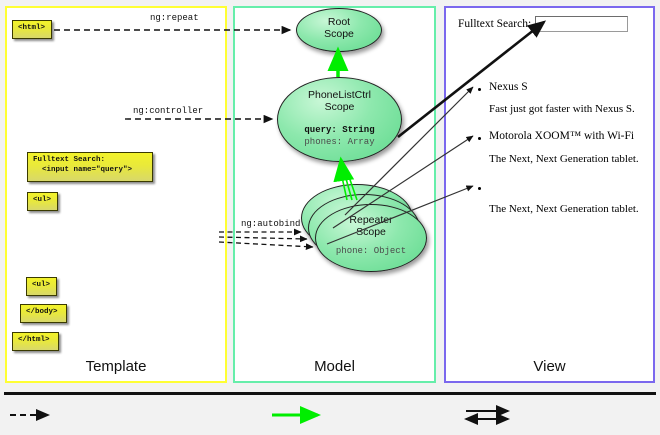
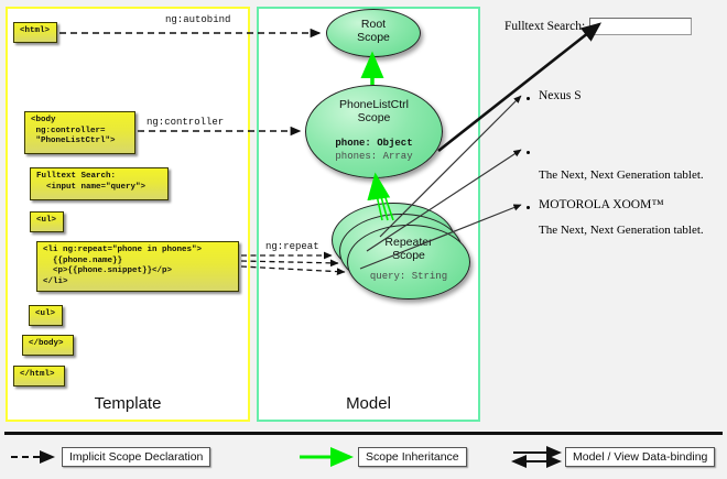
  Template
  Model
- View
  <html>
+ <body
+ ng:controller=
+ "PhoneListCtrl">
  Fulltext Search:
  <input name="query">
  <ul>
+ <li ng:repeat="phone in phones">
+ {{phone.name}}
+ <p>{{phone.snippet}}</p>
+ </li>
  <ul>
  </body>
  </html>
  Root
  Scope
  PhoneListCtrl
  Scope
- query: String
+ phone: Object
  phones: Array
  Repeatr
  Scope
- phone: Object
+ query: String
- ng:repeat
+ ng:autobind
  ng:controller
- ng:autobind
+ ng:repeat
  Fulltext Search:
  Nexus S
- Fast just got faster with Nexus S.
- Motorola XOOM™ with Wi-Fi
  The Next, Next Generation tablet.
+ MOTOROLA XOOM™
  The Next, Next Generation tablet.
+ Implicit Scope Declaration
+ Scope Inheritance
+ Model / View Data-binding
